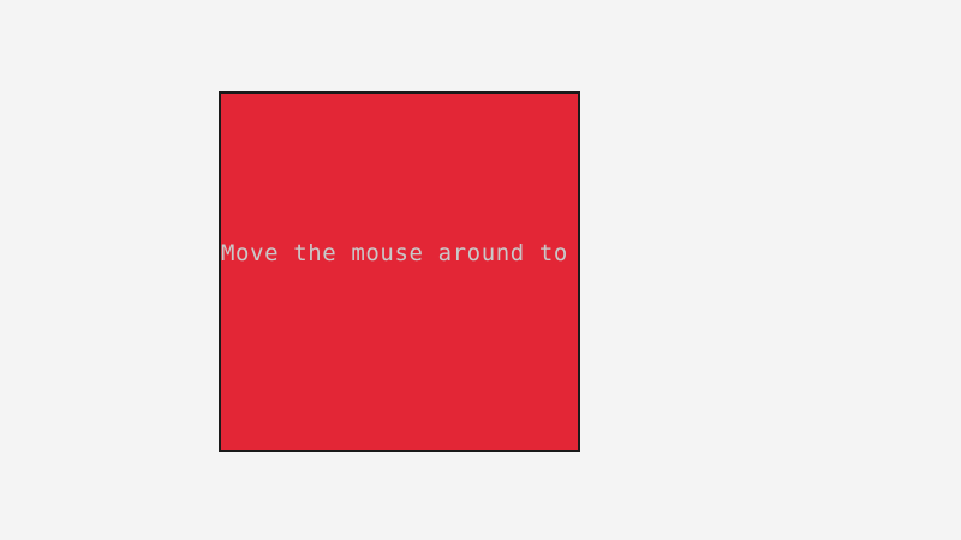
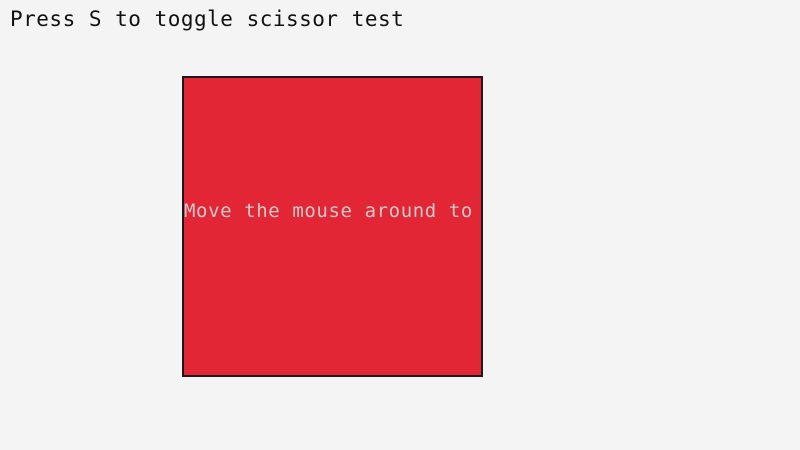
+ Press S to toggle scissor test
  Move the mouse around to
